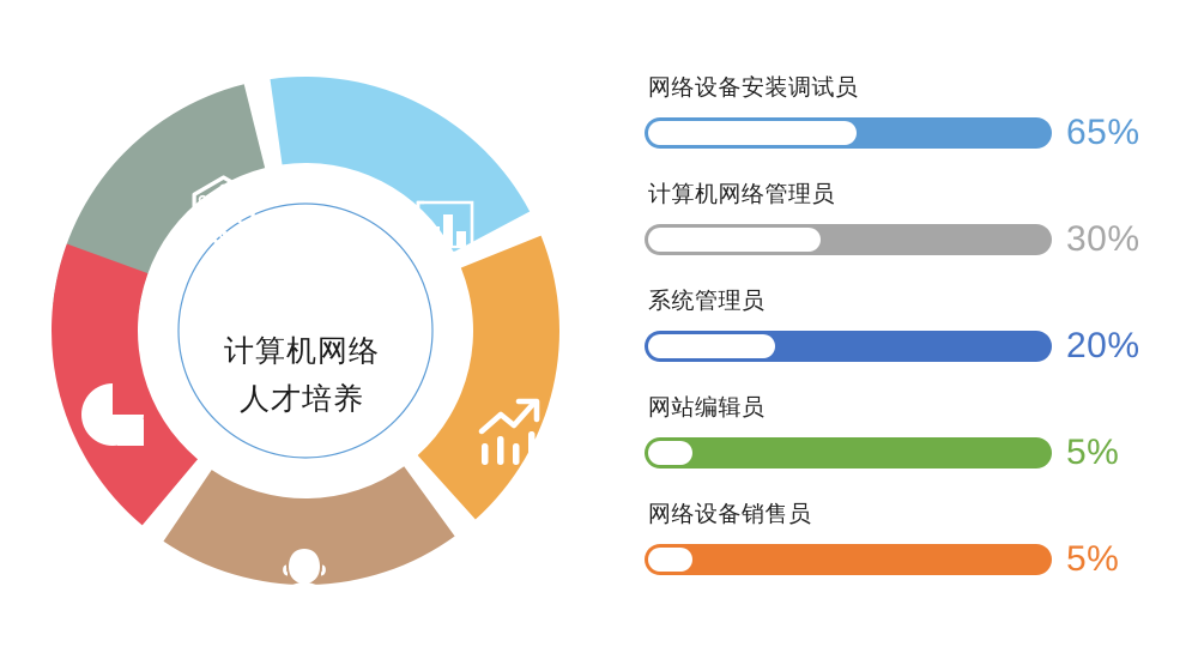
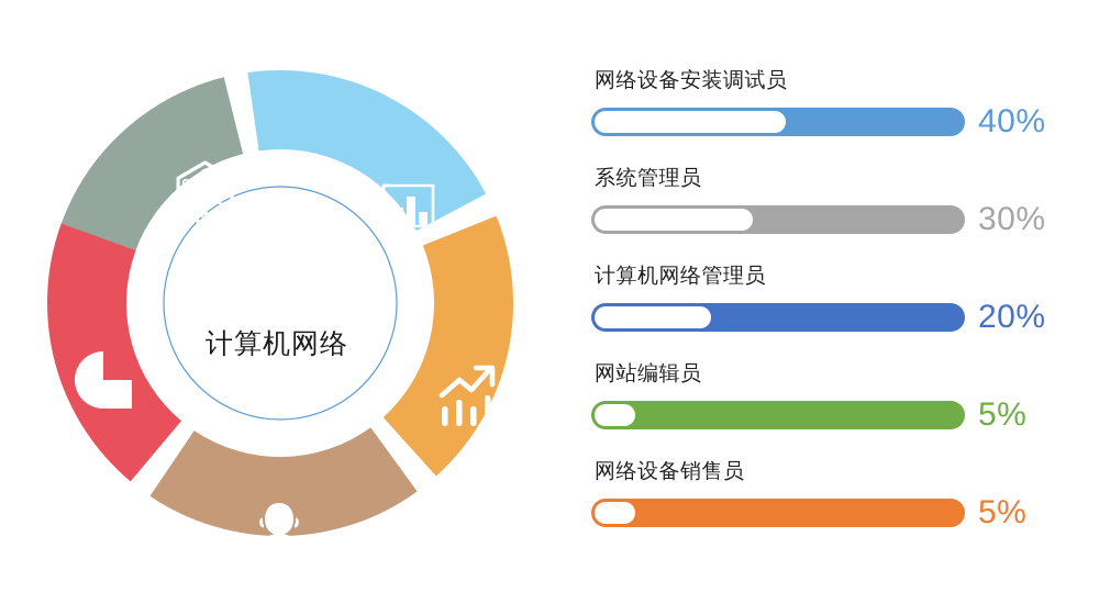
  计算机网络
- 人才培养
  网络设备安装调试员
- 65%
+ 40%
- 计算机网络管理员
+ 系统管理员
  30%
- 系统管理员
+ 计算机网络管理员
  20%
  网站编辑员
  5%
  网络设备销售员
  5%
